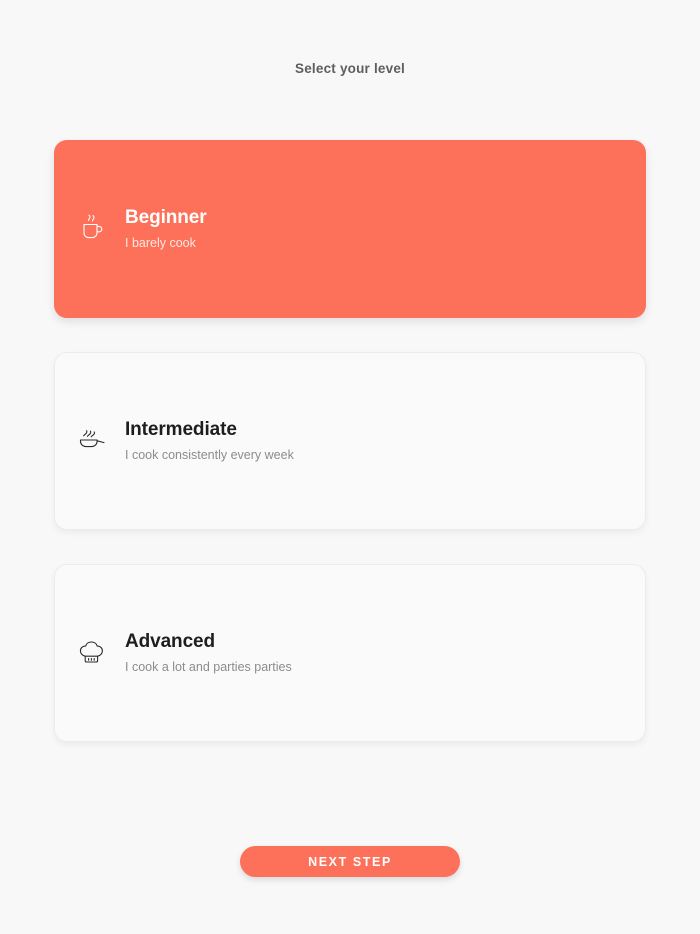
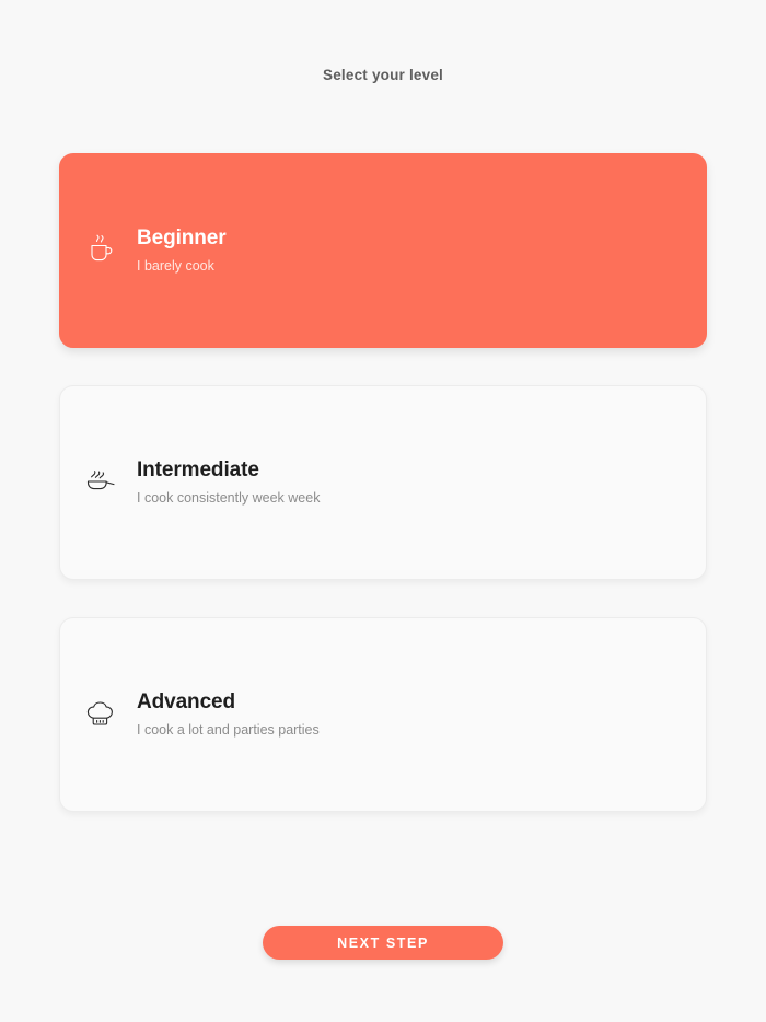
  Select your level
  Beginner
  I barely cook
  Intermediate
- I cook consistently every week
+ I cook consistently week week
  Advanced
  I cook a lot and parties parties
  NEXT STEP
